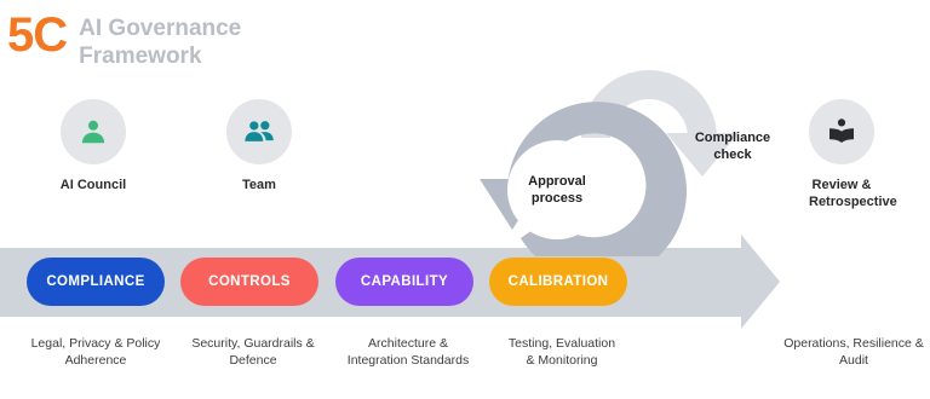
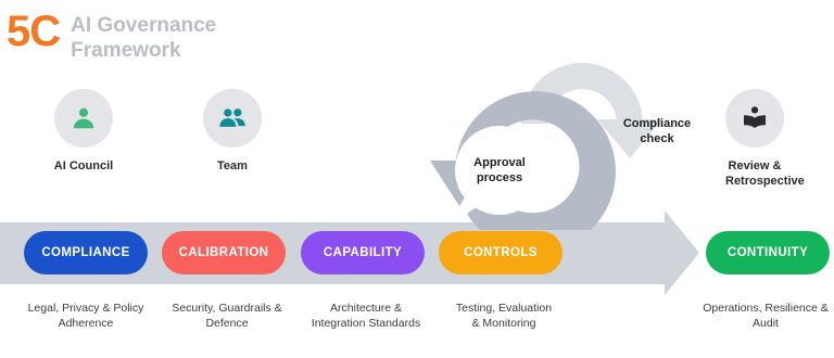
  5C
  AI Governance Framework
  Approval
  process
  Compliance
  check
  AI Council
  Team
  Review &
  Retrospective
  COMPLIANCE
- CONTROLS
+ CALIBRATION
  CAPABILITY
- CALIBRATION
+ CONTROLS
+ CONTINUITY
  Legal, Privacy & Policy
  Adherence
  Security, Guardrails &
  Defence
  Architecture &
  Integration Standards
  Testing, Evaluation
  & Monitoring
  Operations, Resilience &
  Audit
